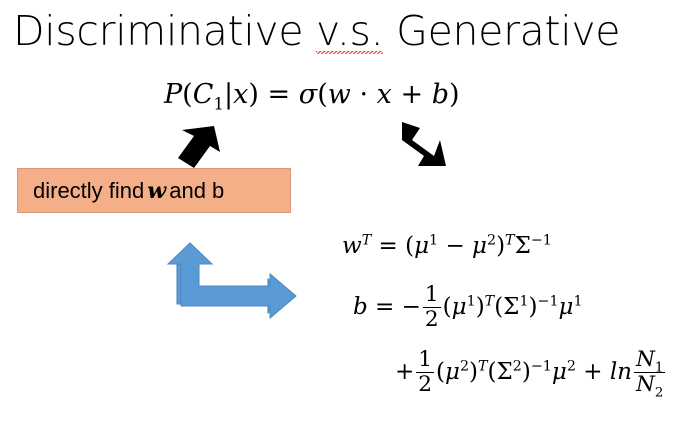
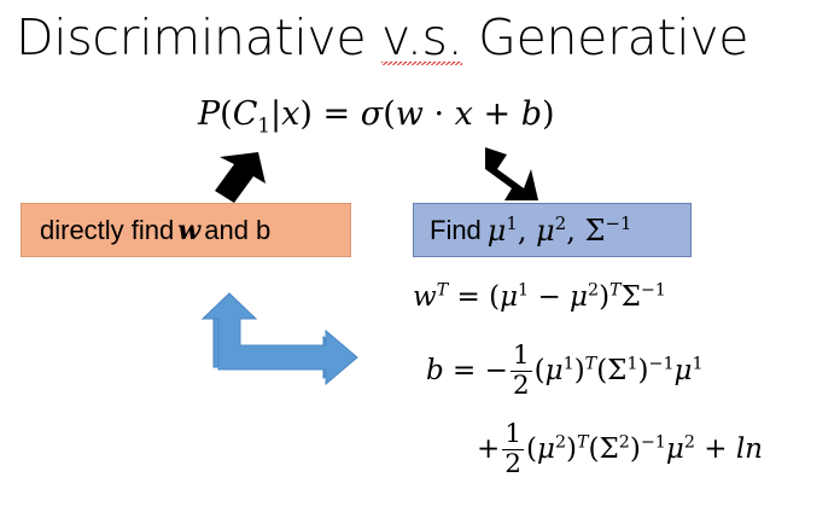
  Discriminative v.s. Generative
  P(C1|x) = σ(w · x + b)
  directly find
  w
  and b
+ Find
+ μ1, μ2, Σ−1
  wT = (μ1 − μ2)TΣ−1
  b = −
  1
  2
  (μ1)T(Σ1)−1μ1
  +
  1
  2
  (μ2)T(Σ2)−1μ2 + ln
- N1
- N2
